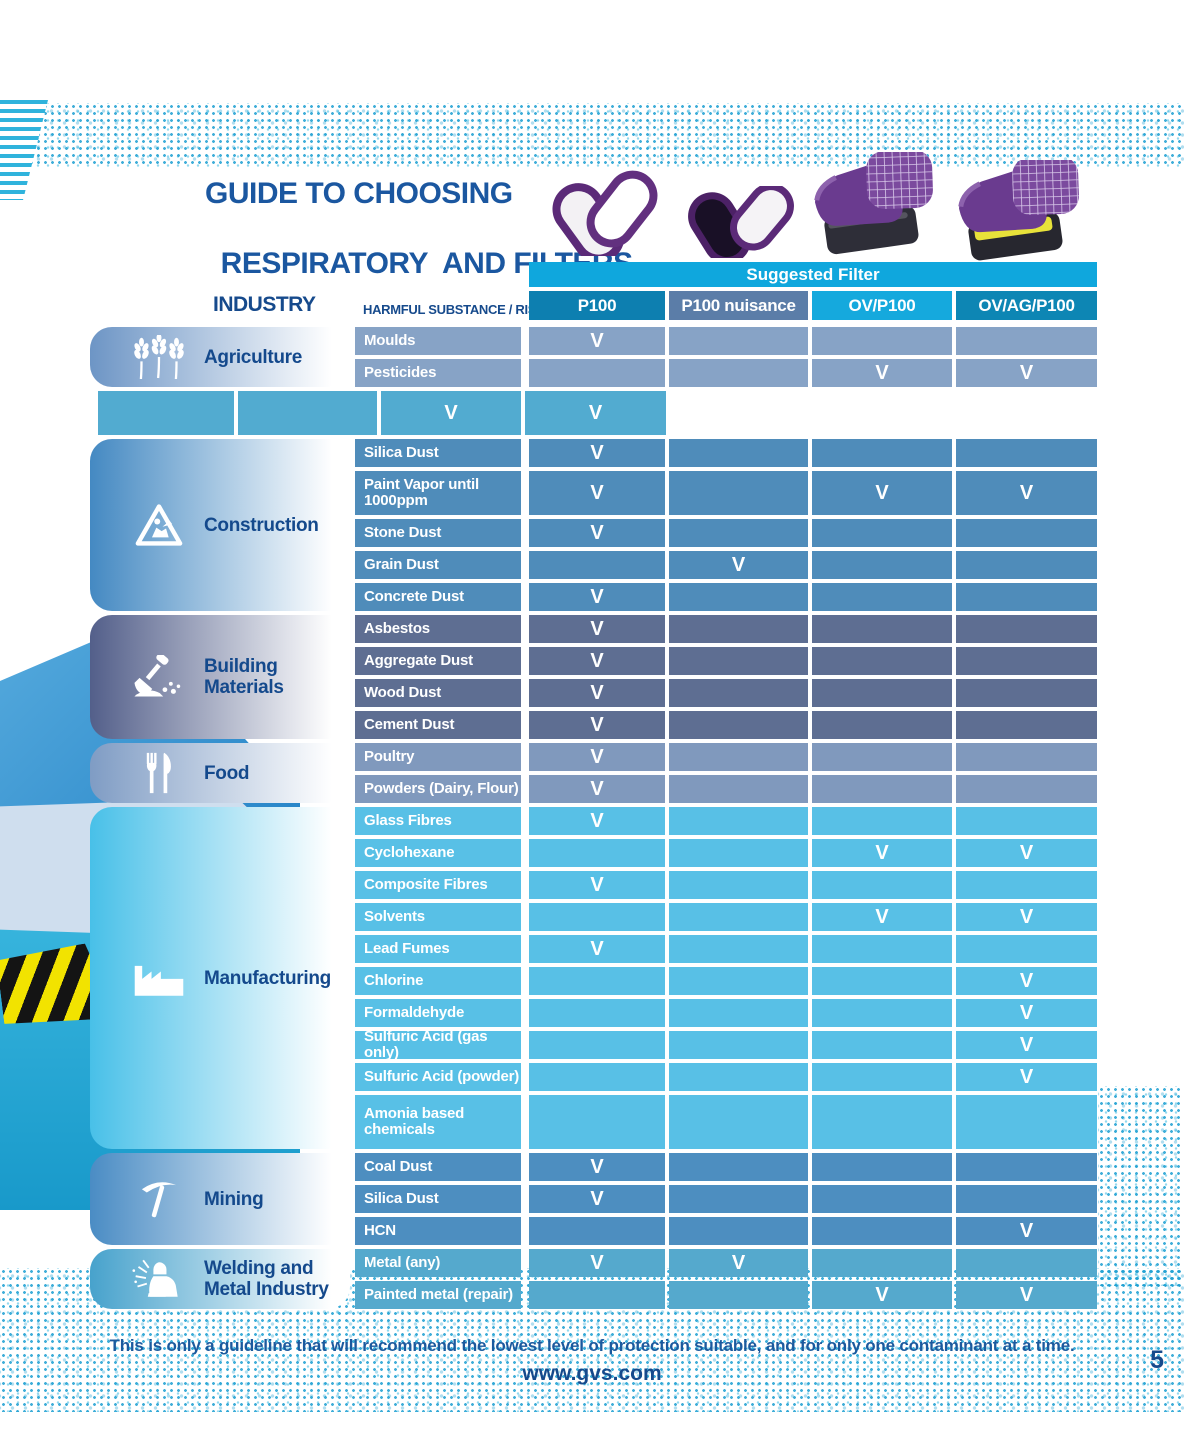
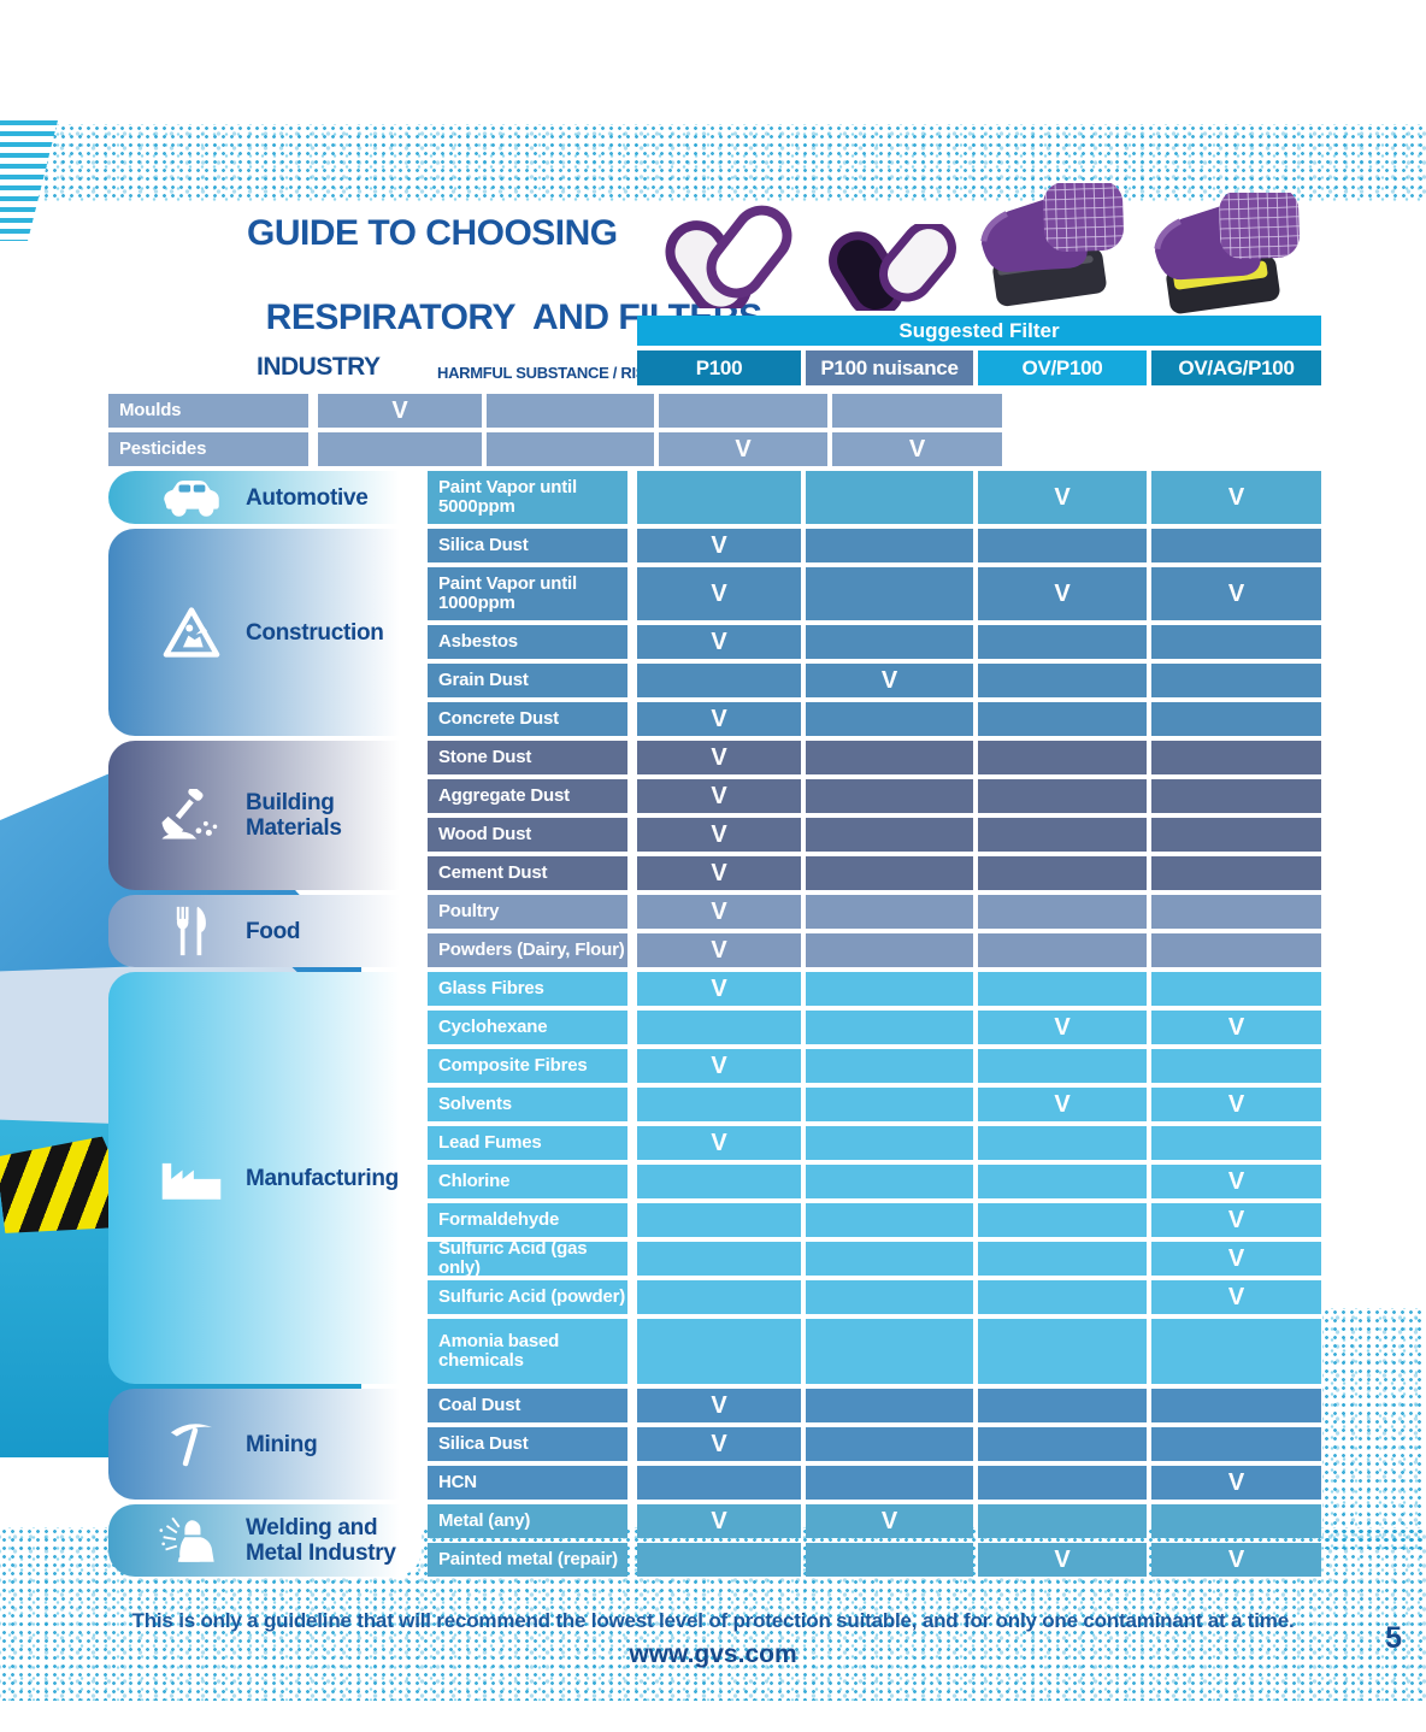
  GUIDE TO CHOOSING
  RESPIRATORY AND F
  INDUSTRY
  HARMFUL SUBSTANCE / RI
  Suggested Filter
  P100
  P100 nuisance
  OV/P100
  OV/AG/P100
- Agriculture
  Moulds
  V
  Pesticides
  V
  V
+ Automotive
+ Paint Vapor until 5000ppm
  V
  V
  Construction
  Silica Dust
  V
  Paint Vapor until 1000ppm
  V
  V
  V
- Stone Dust
+ Asbestos
  V
  Grain Dust
  V
  Concrete Dust
  V
  Building
  Materials
- Asbestos
+ Stone Dust
  V
  Aggregate Dust
  V
  Wood Dust
  V
  Cement Dust
  V
  Food
  Poultry
  V
  Powders (Dairy, Flour)
  V
  Manufacturing
  Glass Fibres
  V
  Cyclohexane
  V
  V
  Composite Fibres
  V
  Solvents
  V
  V
  Lead Fumes
  V
  Chlorine
  V
  Formaldehyde
  V
  Sulfuric Acid (gas only)
  V
  Sulfuric Acid (powder)
  V
  Amonia based chemicals
  Mining
  Coal Dust
  V
  Silica Dust
  V
  HCN
  V
  Welding and
  Metal Industry
  Metal (any)
  V
  V
  Painted metal (repair)
  V
  V
  This is only a guideline that will recommend the lowest level of protection suitable, and for only one contaminant at a time.
  www.gvs.com
  5
